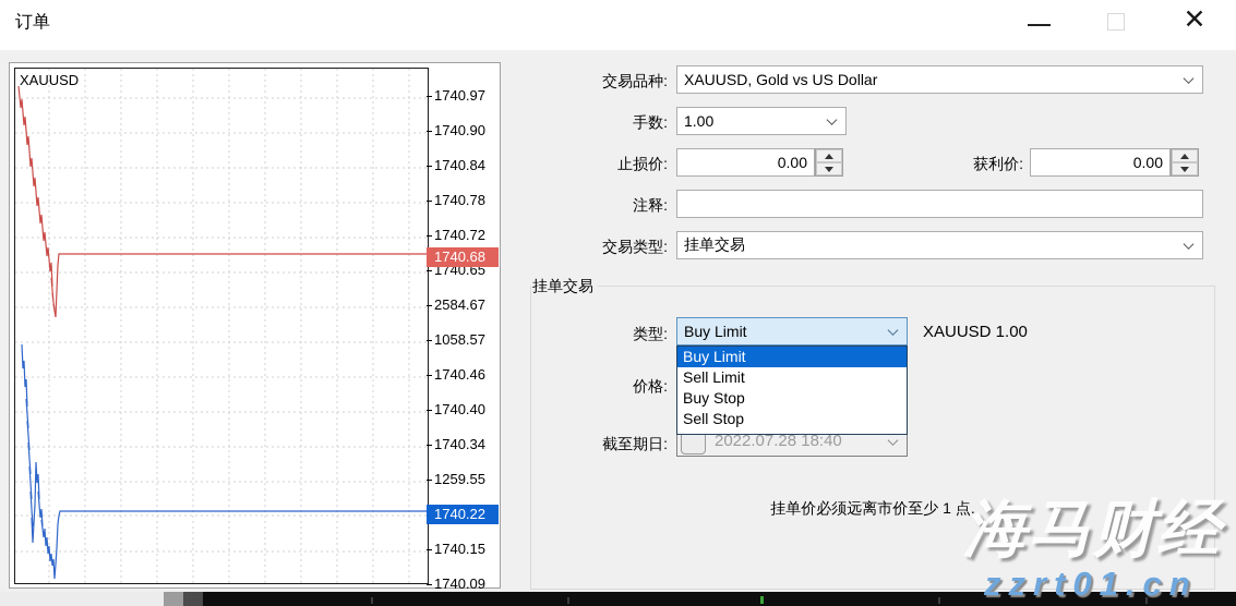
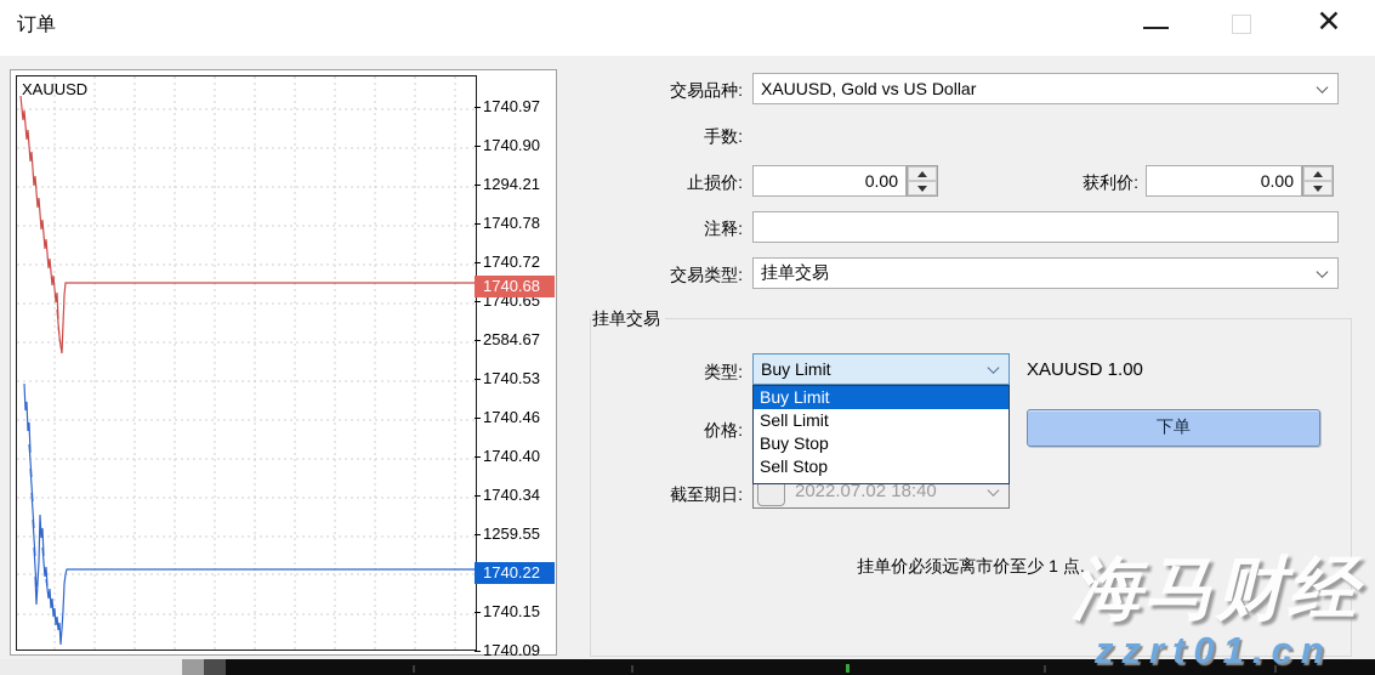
  订单
  ✕
  XAUUSD
  1740.97
  1740.90
- 1740.84
+ 1294.21
  1740.78
  1740.72
  1740.65
  2584.67
- 1058.57
+ 1740.53
  1740.46
  1740.40
  1740.34
  1259.55
  1740.15
  1740.09
  1740.68
  1740.22
  交易品种:
  XAUUSD, Gold vs US Dollar
  手数:
- 1.00
  止损价:
  0.00
  获利价:
  0.00
  注释:
  交易类型:
  挂单交易
  挂单交易
  类型:
  Buy Limit
  XAUUSD 1.00
  价格:
  Buy Limit
  Sell Limit
  Buy Stop
  Sell Stop
+ 下单
  截至期日:
- 2022.07.28 18:40
+ 2022.07.02 18:40
  挂单价必须远离市价至少 1 点.
  海马财经
  zzrt01.cn
